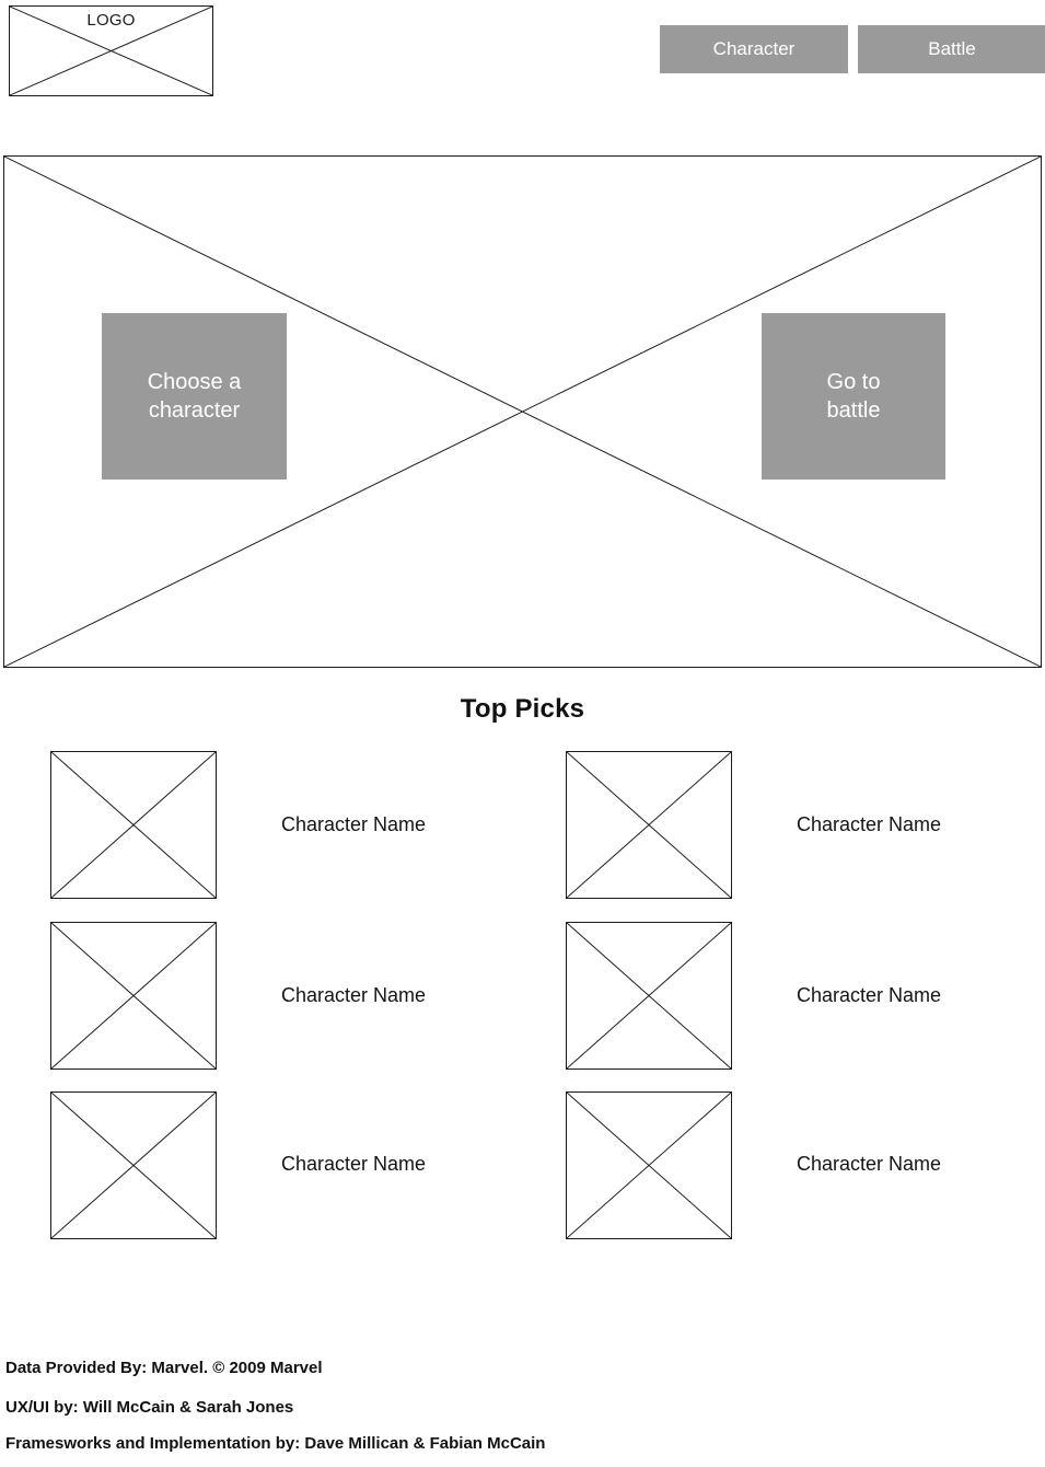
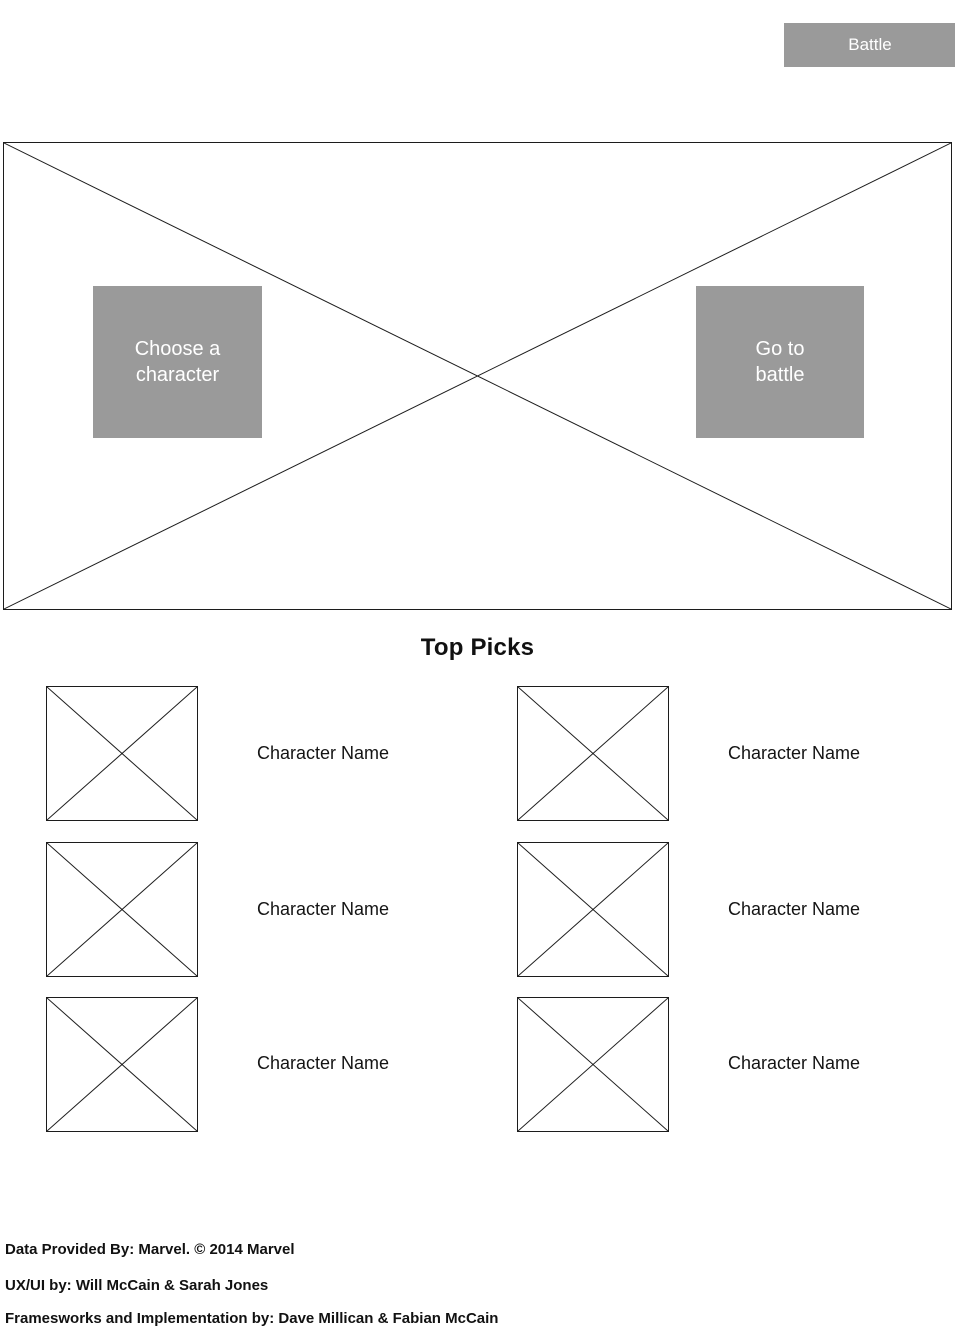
- LOGO
- Character
  Battle
  Choose a
  character
  Go to
  battle
  Top Picks
  Character Name
  Character Name
  Character Name
  Character Name
  Character Name
  Character Name
- Data Provided By: Marvel. © 2009 Marvel
+ Data Provided By: Marvel. © 2014 Marvel
  UX/UI by: Will McCain & Sarah Jones
  Framesworks and Implementation by: Dave Millican & Fabian McCain
